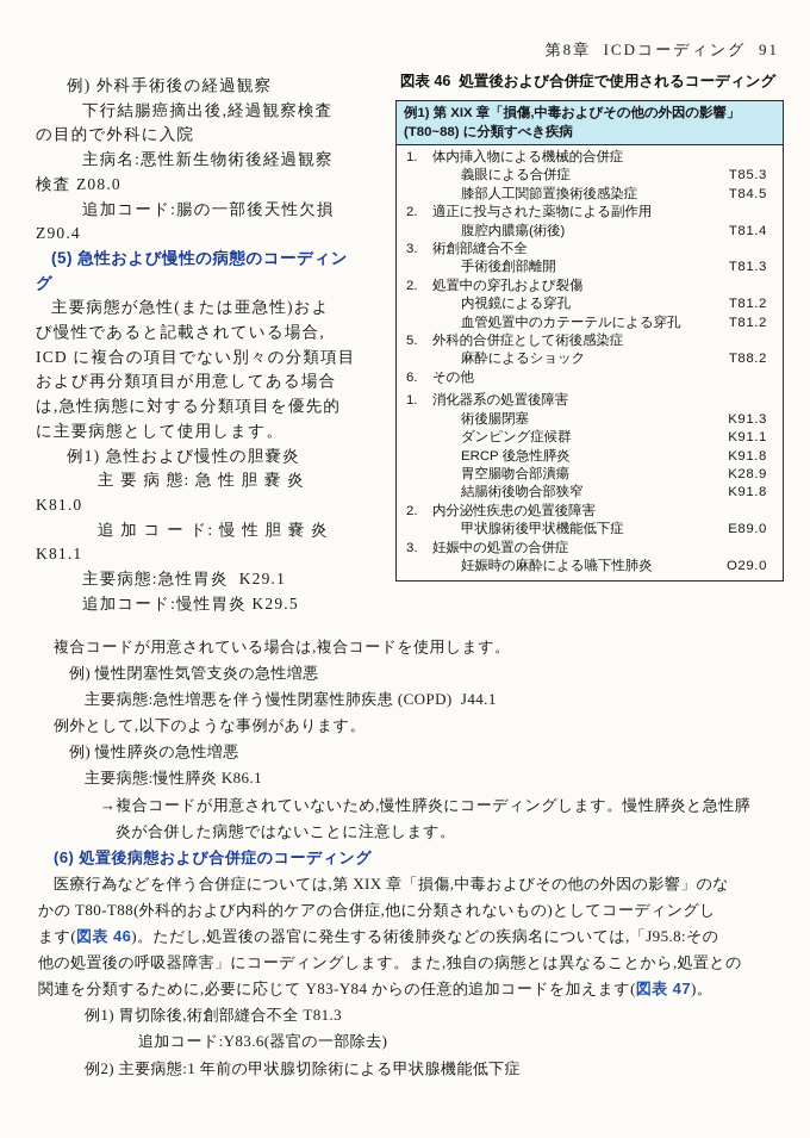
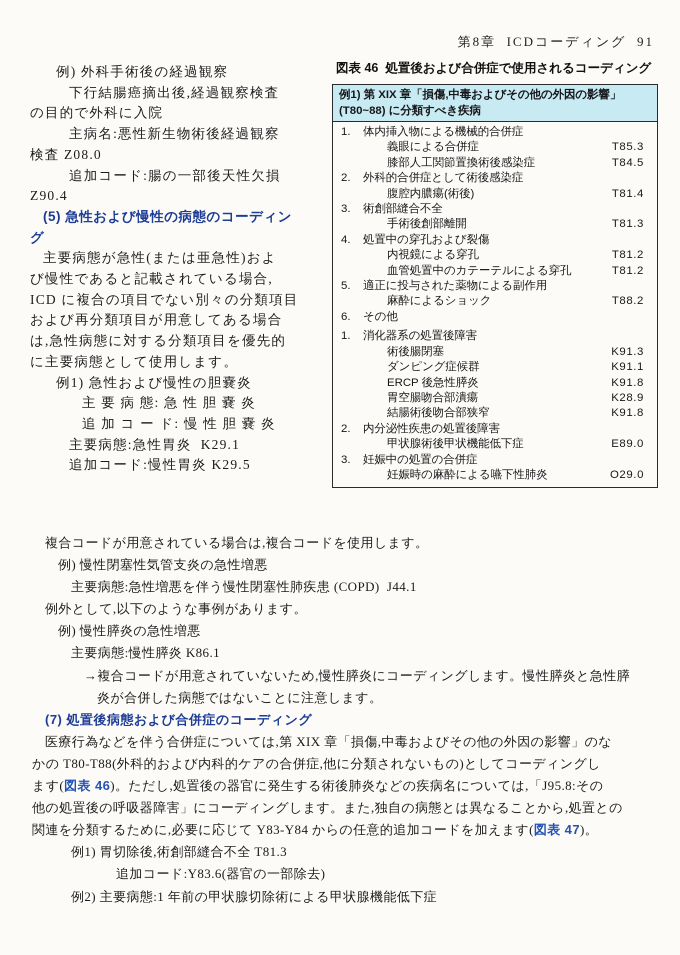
  第8章 ICDコーディング 91
  例) 外科手術後の経過観察
  下行結腸癌摘出後,経過観察検査
  の目的で外科に入院
  主病名:悪性新生物術後経過観察
  検査 Z08.0
  追加コード:腸の一部後天性欠損
  Z90.4
  (5) 急性および慢性の病態のコーディン
  グ
  主要病態が急性(または亜急性)およ
  び慢性であると記載されている場合,
  ICD に複合の項目でない別々の分類項目
  および再分類項目が用意してある場合
  は,急性病態に対する分類項目を優先的
  に主要病態として使用します。
  例1) 急性および慢性の胆嚢炎
  主 要 病 態: 急 性 胆 嚢 炎
- K81.0
  追 加 コ ー ド: 慢 性 胆 嚢 炎
- K81.1
  主要病態:急性胃炎 K29.1
  追加コード:慢性胃炎 K29.5
  図表 46 処置後および合併症で使用されるコーディング
  例1) 第 XIX 章「損傷,中毒およびその他の外因の影響」(T80~88) に分類すべき疾病
  1. 体内挿入物による機械的合併症
  義眼による合併症
  T85.3
  膝部人工関節置換術後感染症
  T84.5
- 2. 適正に投与された薬物による副作用
+ 2. 外科的合併症として術後感染症
  腹腔内膿瘍(術後)
  T81.4
  3. 術創部縫合不全
  手術後創部離開
  T81.3
- 2. 処置中の穿孔および裂傷
+ 4. 処置中の穿孔および裂傷
  内視鏡による穿孔
  T81.2
  血管処置中のカテーテルによる穿孔
  T81.2
- 5. 外科的合併症として術後感染症
+ 5. 適正に投与された薬物による副作用
  麻酔によるショック
  T88.2
  6. その他
  1. 消化器系の処置後障害
  術後腸閉塞
  K91.3
  ダンピング症候群
  K91.1
  ERCP 後急性膵炎
  K91.8
  胃空腸吻合部潰瘍
  K28.9
  結腸術後吻合部狭窄
  K91.8
  2. 内分泌性疾患の処置後障害
  甲状腺術後甲状機能低下症
  E89.0
  3. 妊娠中の処置の合併症
  妊娠時の麻酔による嚥下性肺炎
  O29.0
  複合コードが用意されている場合は,複合コードを使用します。
  例) 慢性閉塞性気管支炎の急性増悪
  主要病態:急性増悪を伴う慢性閉塞性肺疾患 (COPD) J44.1
  例外として,以下のような事例があります。
  例) 慢性膵炎の急性増悪
  主要病態:慢性膵炎 K86.1
  →複合コードが用意されていないため,慢性膵炎にコーディングします。慢性膵炎と急性膵
  炎が合併した病態ではないことに注意します。
- (6) 処置後病態および合併症のコーディング
+ (7) 処置後病態および合併症のコーディング
  医療行為などを伴う合併症については,第 XIX 章「損傷,中毒およびその他の外因の影響」のな
  かの T80-T88(外科的および内科的ケアの合併症,他に分類されないもの)としてコーディングし
  ます(図表 46)。ただし,処置後の器官に発生する術後肺炎などの疾病名については,「J95.8:その
  他の処置後の呼吸器障害」にコーディングします。また,独自の病態とは異なることから,処置との
  関連を分類するために,必要に応じて Y83-Y84 からの任意的追加コードを加えます(図表 47)。
  例1) 胃切除後,術創部縫合不全 T81.3
  追加コード:Y83.6(器官の一部除去)
  例2) 主要病態:1 年前の甲状腺切除術による甲状腺機能低下症
